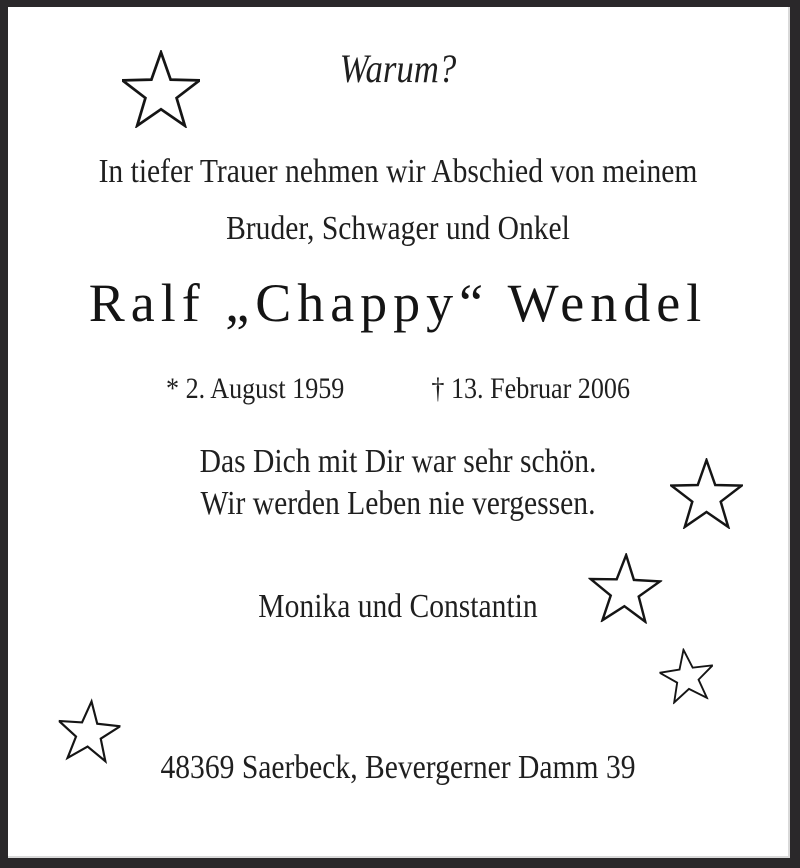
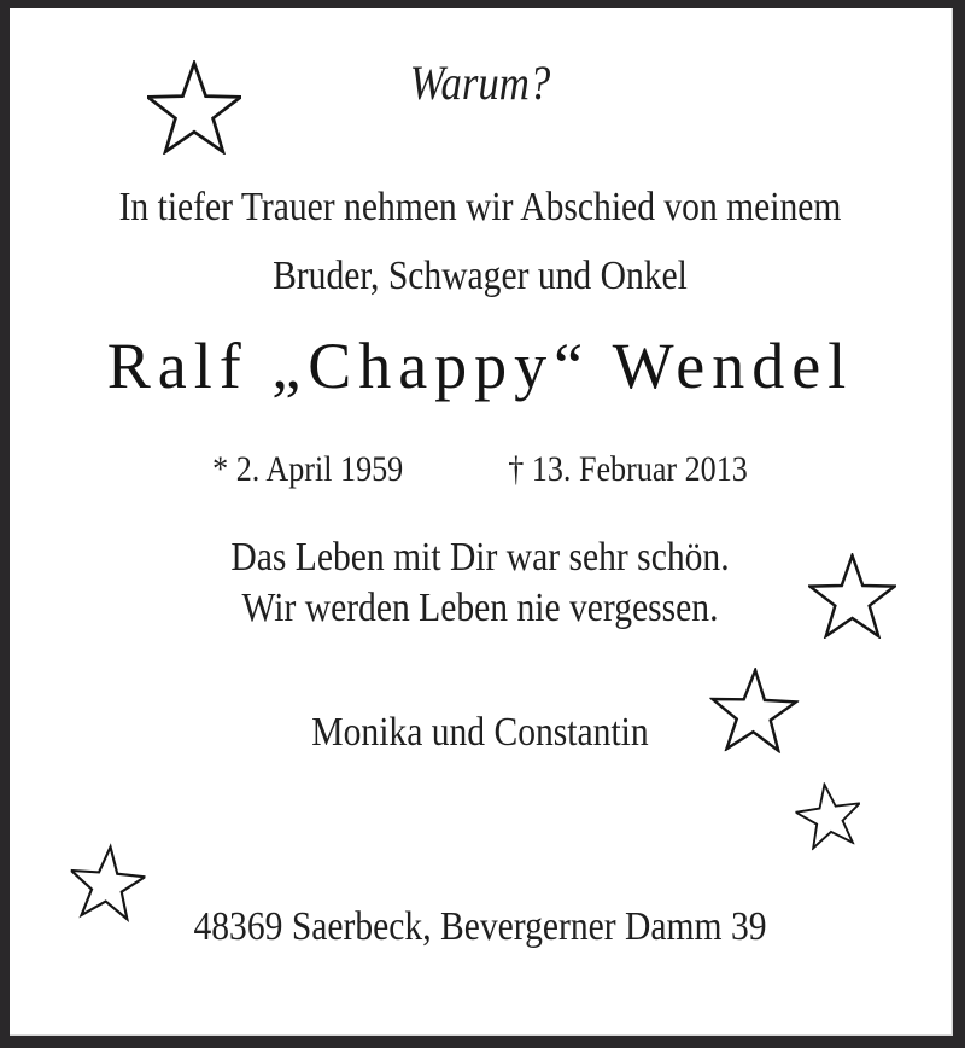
  Warum?
  In tiefer Trauer nehmen wir Abschied von meinem
  Bruder, Schwager und Onkel
  Ralf „Chappy“ Wendel
- * 2. August 1959
+ * 2. April 1959
- † 13. Februar 2006
+ † 13. Februar 2013
- Das Dich mit Dir war sehr schön.
+ Das Leben mit Dir war sehr schön.
  Wir werden Leben nie vergessen.
  Monika und Constantin
  48369 Saerbeck, Bevergerner Damm 39
